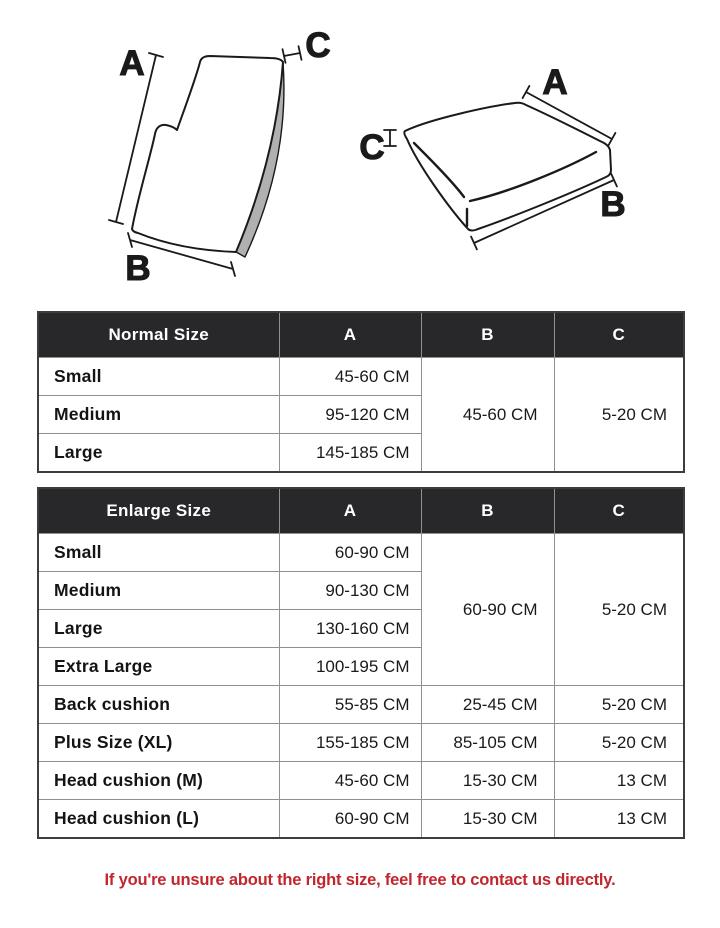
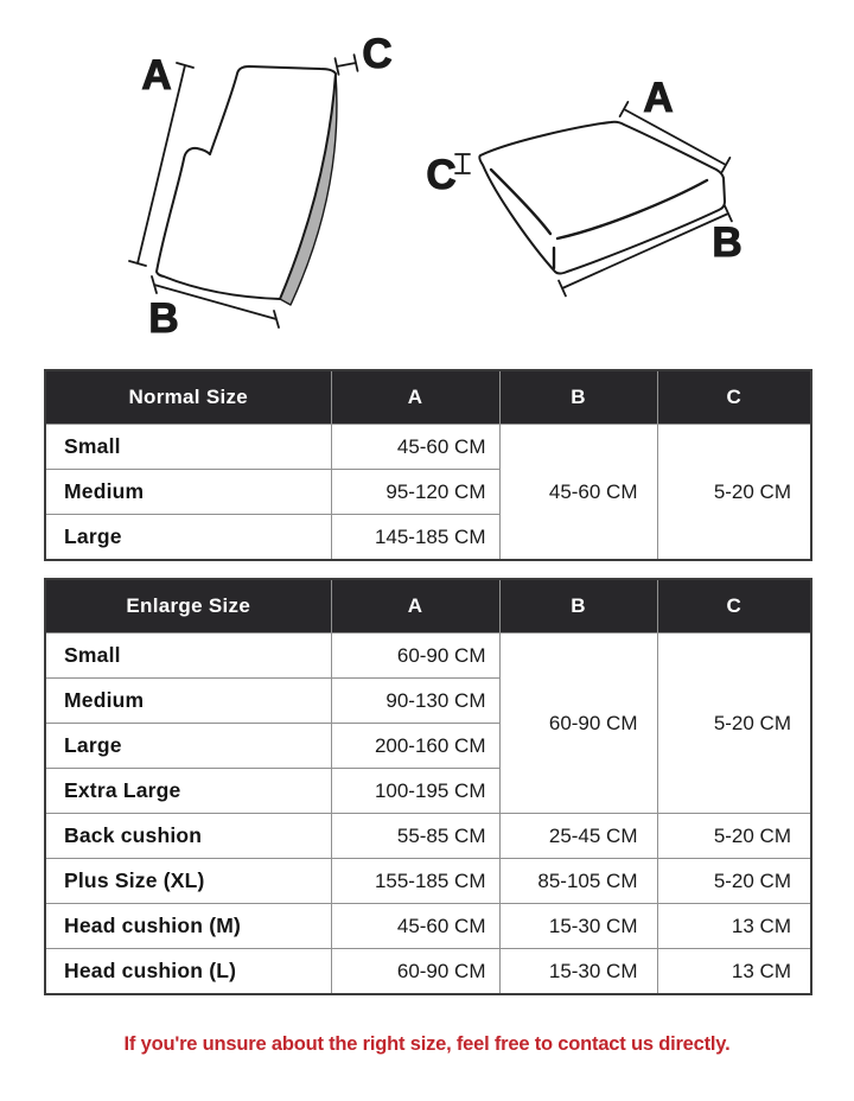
  A
  B
  C
  A
  B
  C
  Normal Size	A	B	C
  Small	45-60 CM	45-60 CM	5-20 CM
  Medium	95-120 CM
  Large	145-185 CM
  Enlarge Size	A	B	C
  Small	60-90 CM	60-90 CM	5-20 CM
  Medium	90-130 CM
- Large	130-160 CM
+ Large	200-160 CM
  Extra Large	100-195 CM
  Back cushion	55-85 CM	25-45 CM	5-20 CM
  Plus Size (XL)	155-185 CM	85-105 CM	5-20 CM
  Head cushion (M)	45-60 CM	15-30 CM	13 CM
  Head cushion (L)	60-90 CM	15-30 CM	13 CM
  If you're unsure about the right size, feel free to contact us directly.
